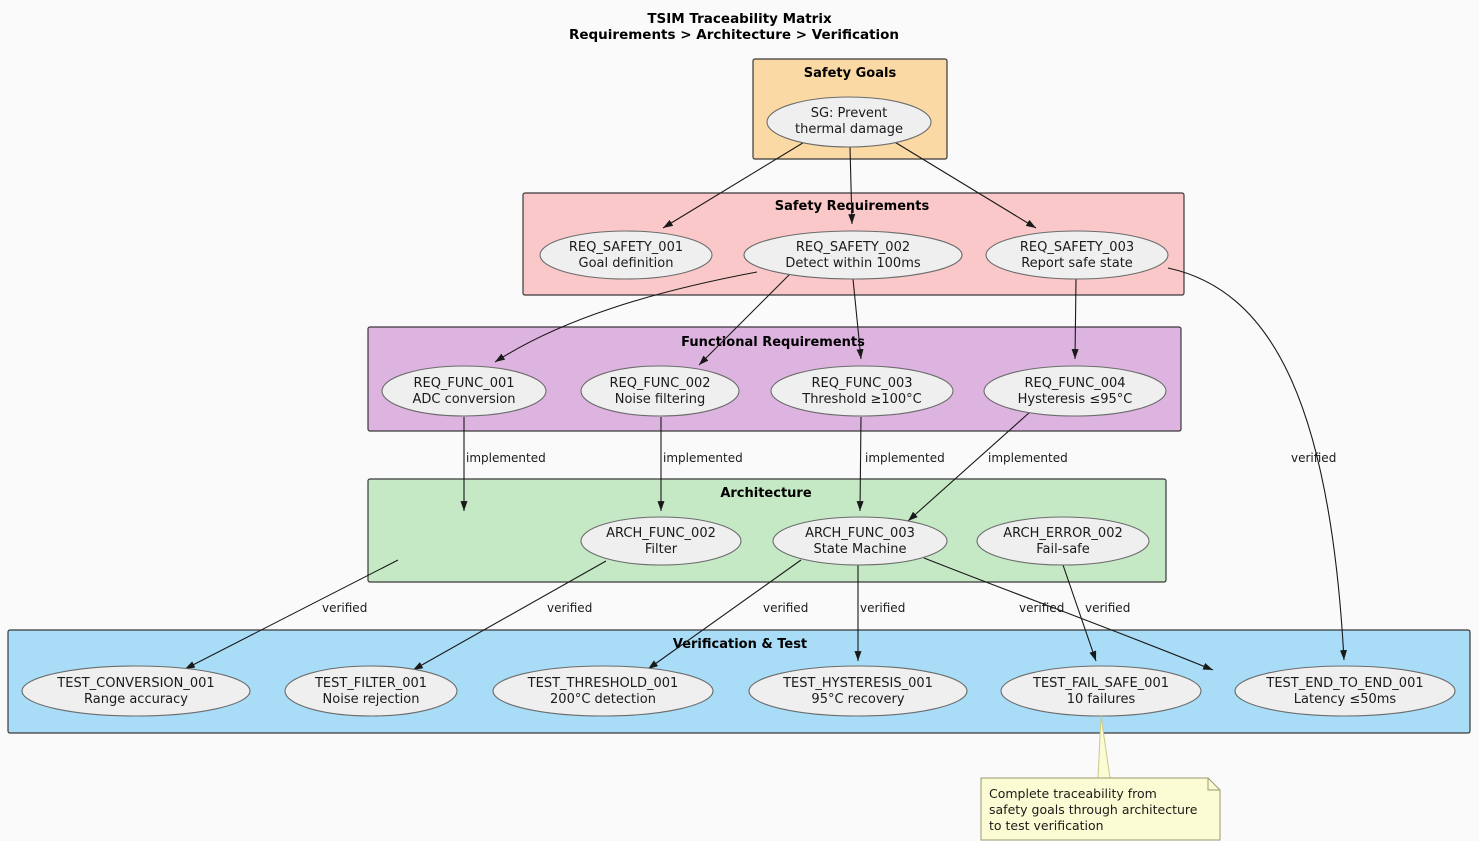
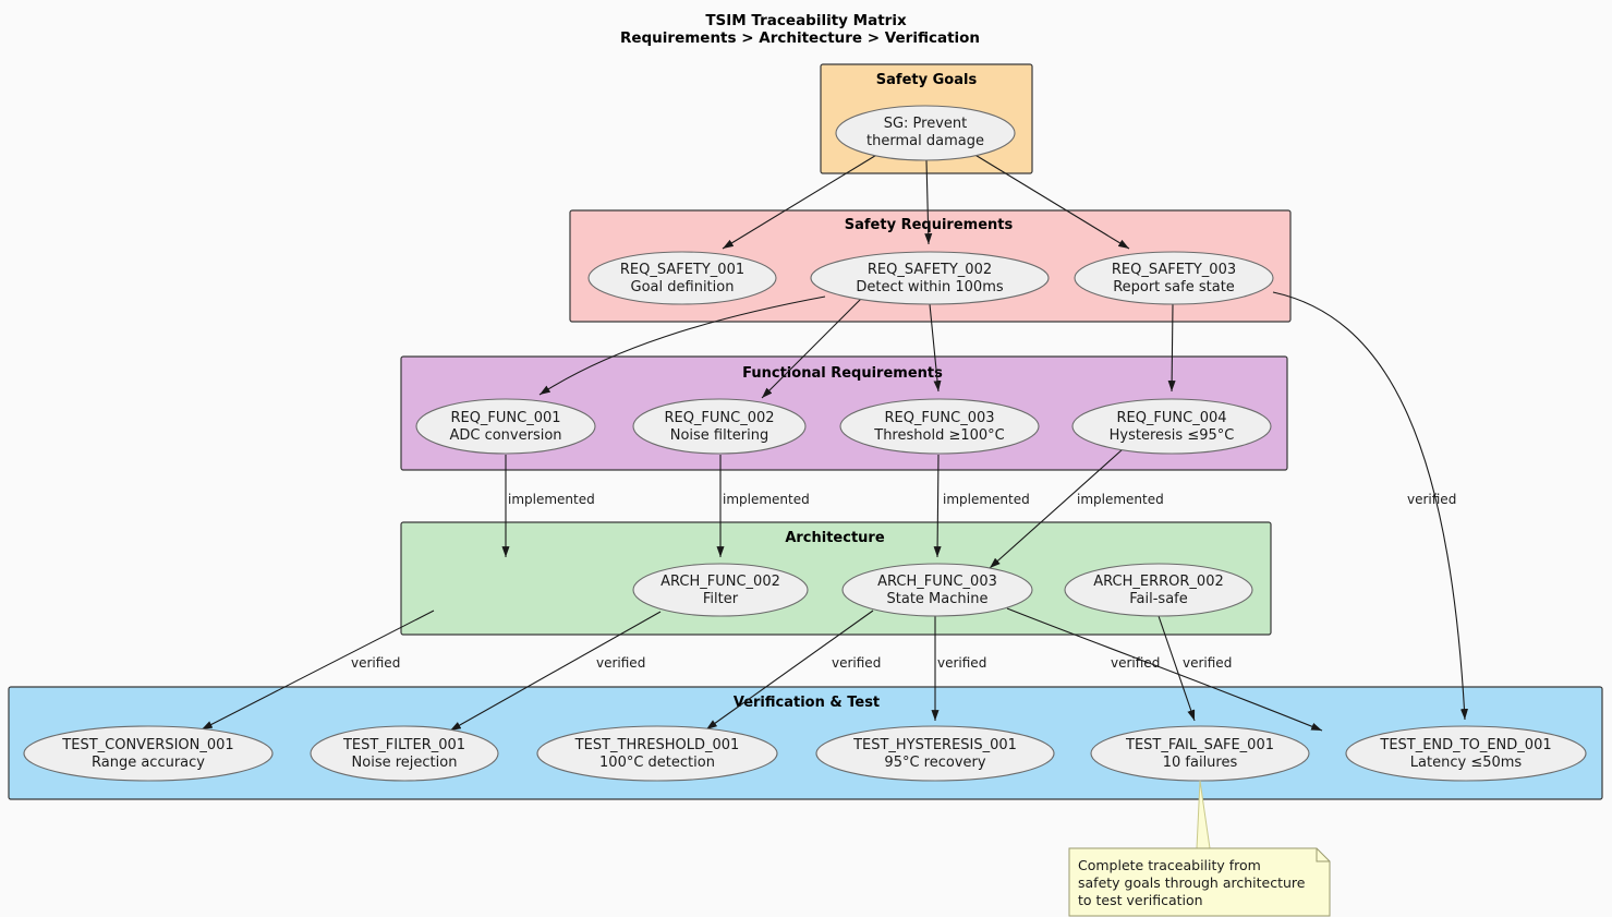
  TSIM Traceability Matrix
  Requirements > Architecture > Verification
  Safety Goals
  Safety Requirements
  Functional Requirements
  Architecture
  Verification & Test
  implemented
  implemented
  implemented
  implemented
  verified
  verified
  verified
  verified
  verified
  verified
  verified
  SG: Prevent
  thermal damage
  REQ_SAFETY_001
  Goal definition
  REQ_SAFETY_002
  Detect within 100ms
  REQ_SAFETY_003
  Report safe state
  REQ_FUNC_001
  ADC conversion
  REQ_FUNC_002
  Noise filtering
  REQ_FUNC_003
  Threshold ≥100°C
  REQ_FUNC_004
  Hysteresis ≤95°C
  ARCH_FUNC_002
  Filter
  ARCH_FUNC_003
  State Machine
  ARCH_ERROR_002
  Fail-safe
  TEST_CONVERSION_001
  Range accuracy
  TEST_FILTER_001
  Noise rejection
  TEST_THRESHOLD_001
- 200°C detection
+ 100°C detection
  TEST_HYSTERESIS_001
  95°C recovery
  TEST_FAIL_SAFE_001
  10 failures
  TEST_END_TO_END_001
  Latency ≤50ms
  Complete traceability from
  safety goals through architecture
  to test verification
